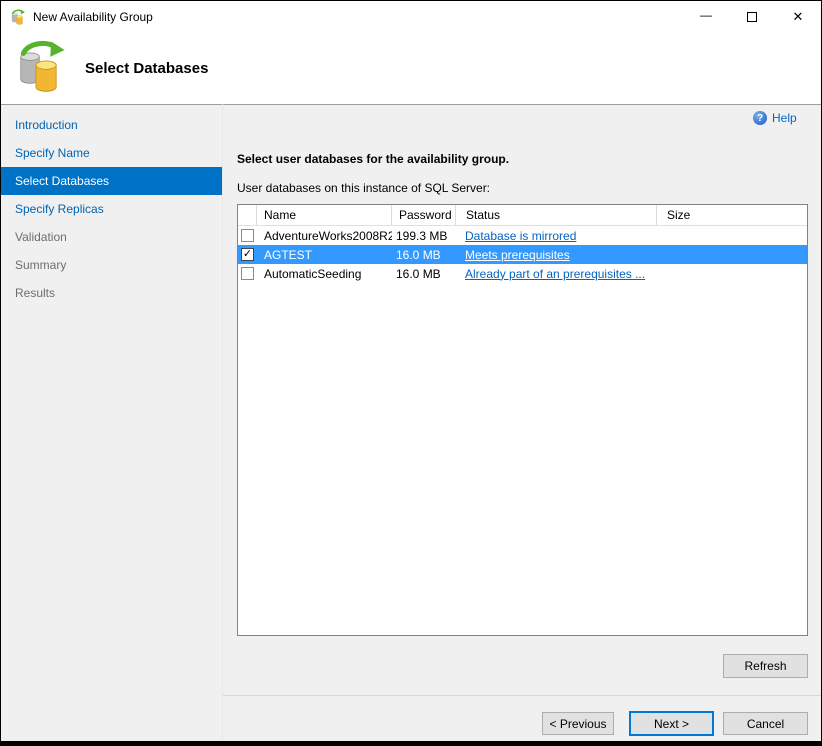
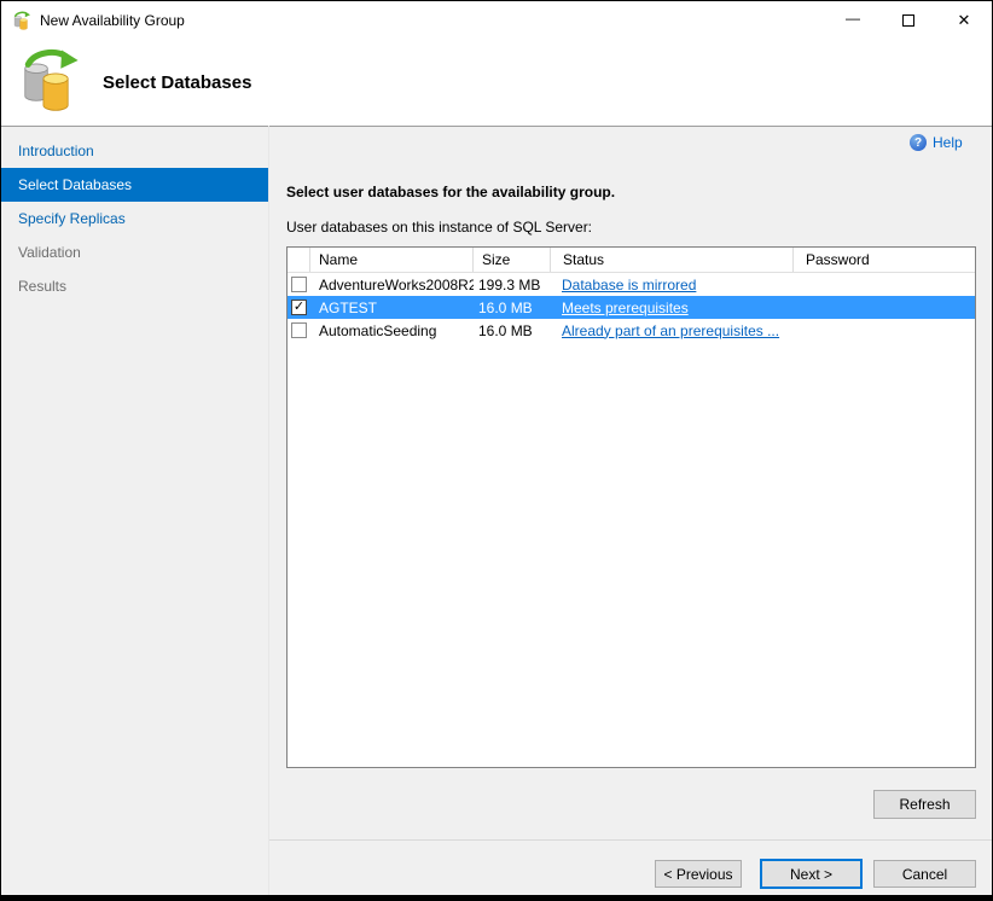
  New Availability Group
  —
  ✕
  Select Databases
  Introduction
- Specify Name
  Select Databases
  Specify Replicas
  Validation
- Summary
  Results
  ?
  Help
  Select user databases for the availability group.
  User databases on this instance of SQL Server:
  Name
- Password
+ Size
  Status
- Size
+ Password
  AdventureWorks2008R2
  199.3 MB
  Database is mirrored
  AGTEST
  16.0 MB
  Meets prerequisites
  AutomaticSeeding
  16.0 MB
  Already part of an prerequisites ...
  Refresh
  < Previous
  Next >
  Cancel
